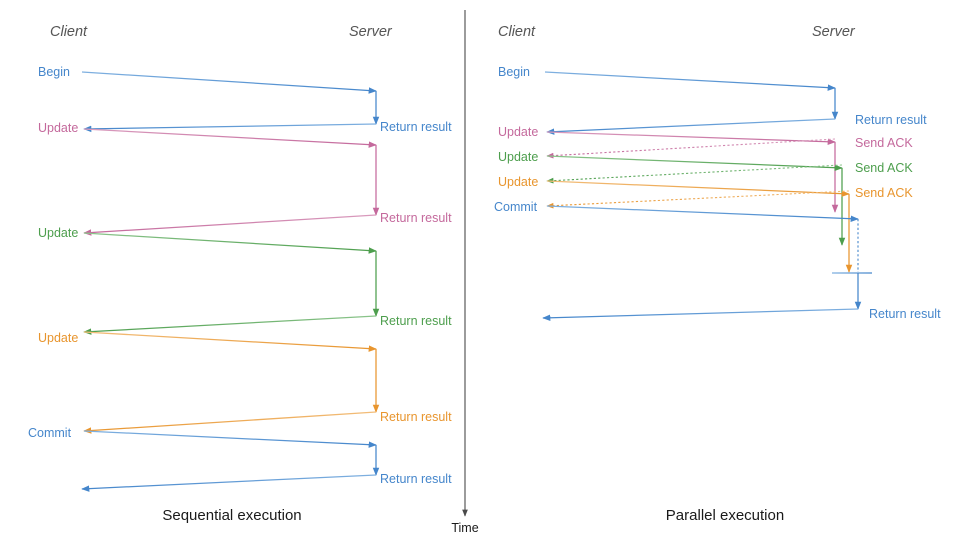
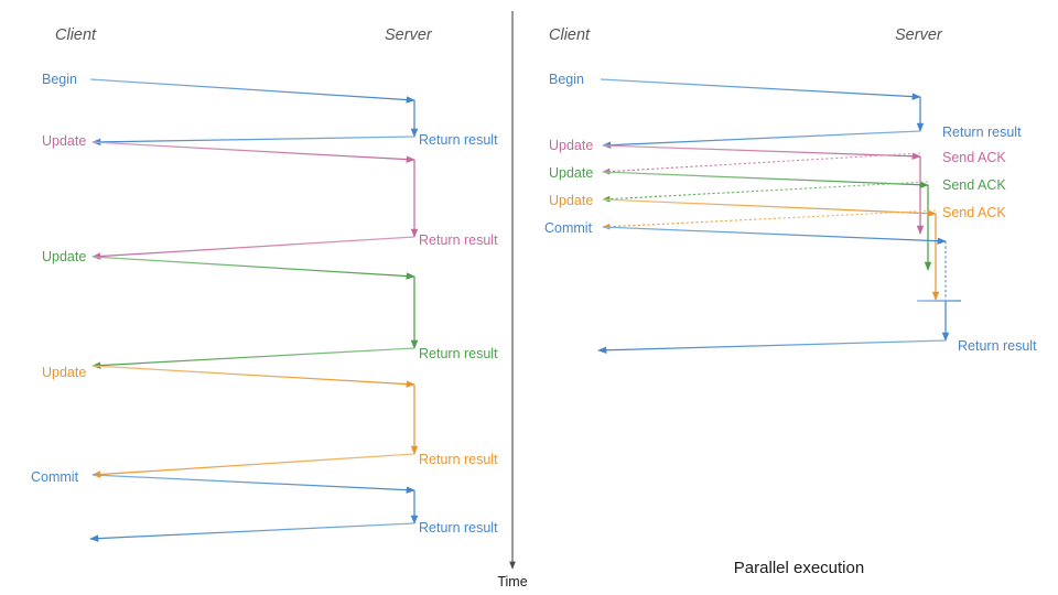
  Client
  Server
  Begin
  Return result
  Update
  Return result
  Update
  Return result
  Update
  Return result
  Commit
  Return result
- Sequential execution
  Client
  Server
  Begin
  Return result
  Update
  Send ACK
  Update
  Send ACK
  Update
  Send ACK
  Commit
  Return result
  Parallel execution
  Time
